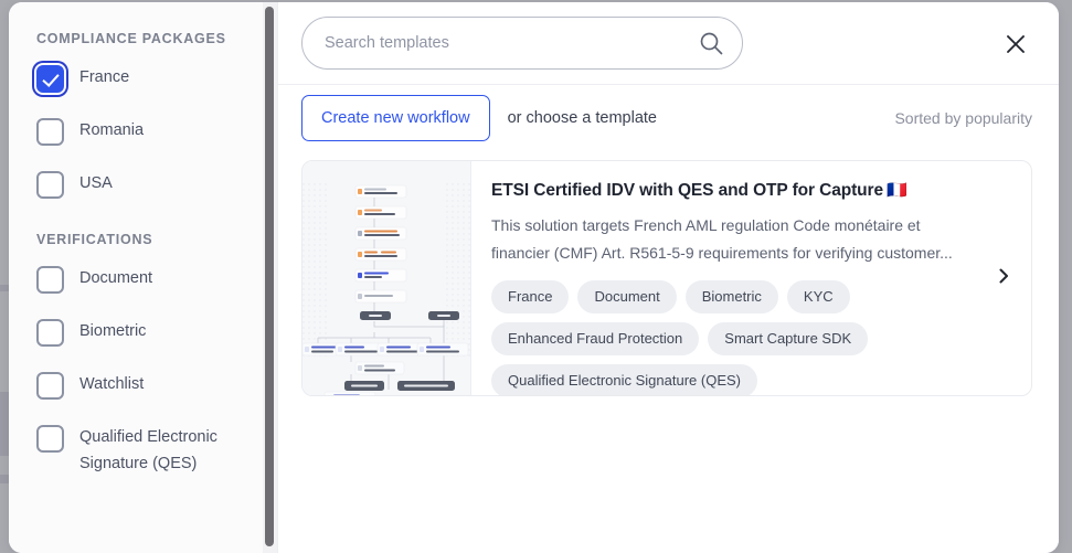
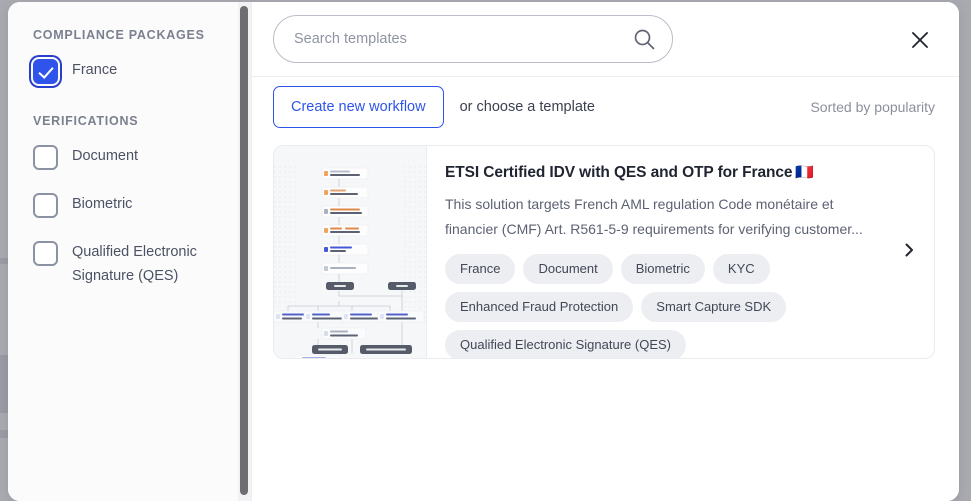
  COMPLIANCE PACKAGES
  France
- Romania
- USA
  VERIFICATIONS
  Document
  Biometric
- Watchlist
  Qualified Electronic Signature (QES)
  Search templates
  Create new workflow
  or choose a template
  Sorted by popularity
- ETSI Certified IDV with QES and OTP for Capture 🇫🇷
+ ETSI Certified IDV with QES and OTP for France 🇫🇷
  This solution targets French AML regulation Code monétaire et financier (CMF) Art. R561-5-9 requirements for verifying customer...
  France
  Document
  Biometric
  KYC
  Enhanced Fraud Protection
  Smart Capture SDK
  Qualified Electronic Signature (QES)
